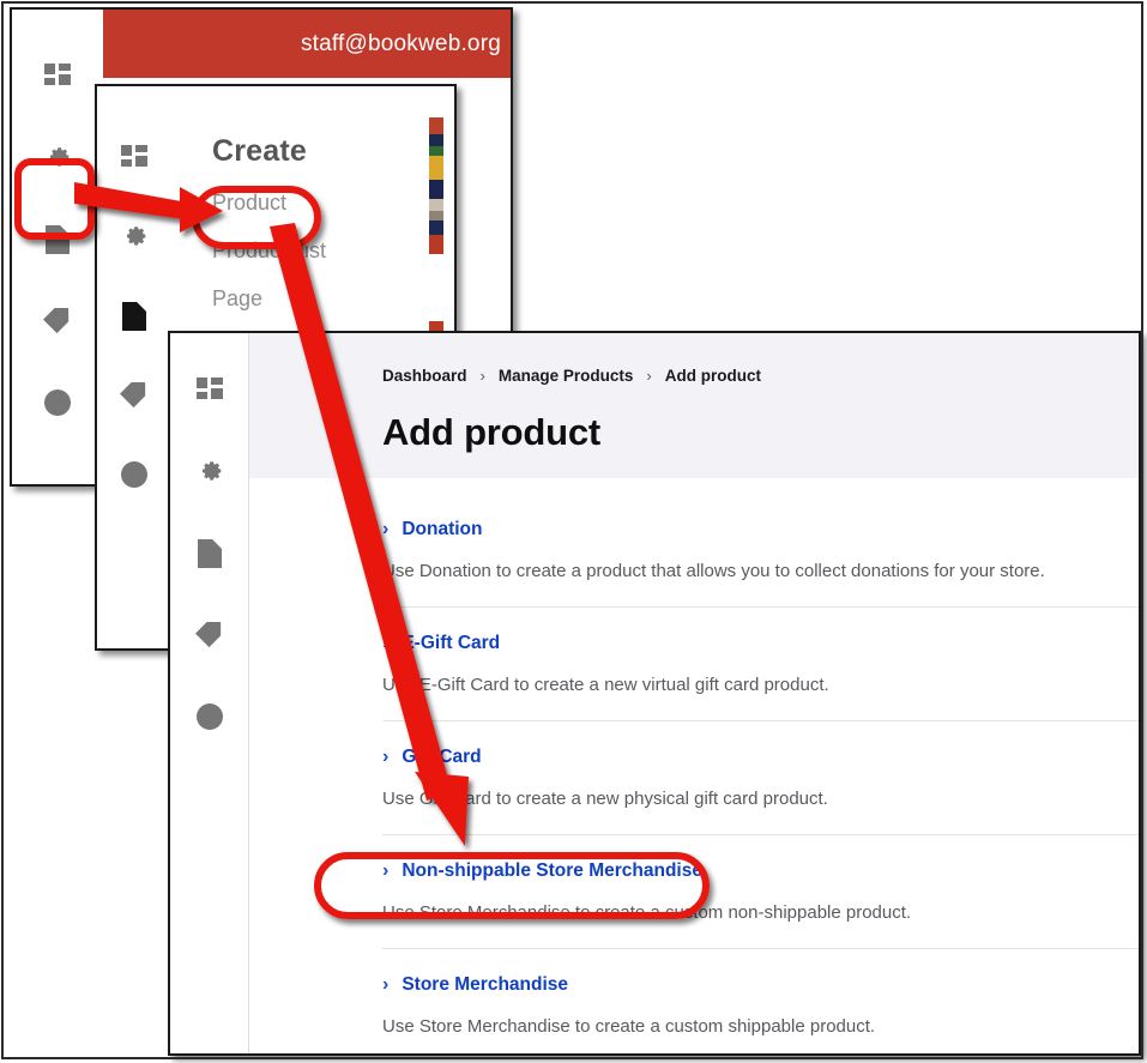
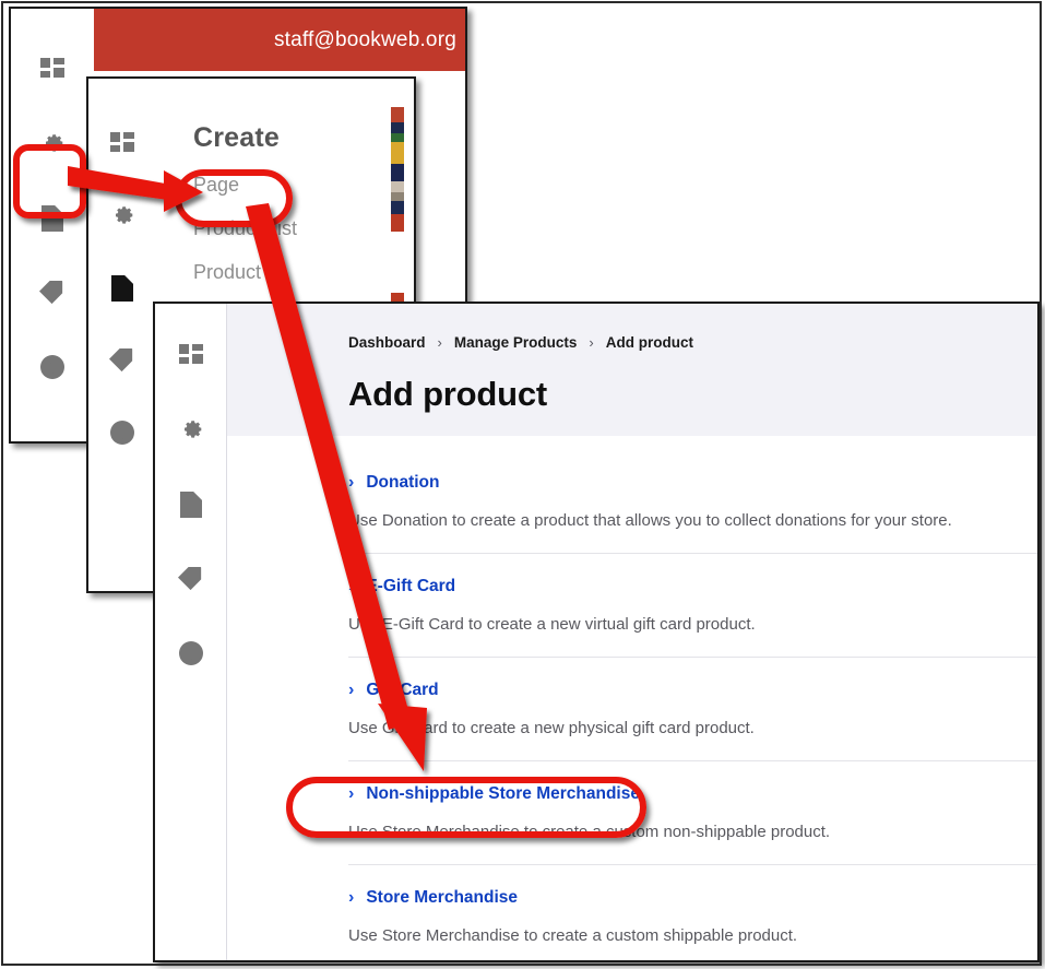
  staff@bookweb.org
  Create
- Product
+ Page
  Producist
- Page
+ Product
  Dashboard
  ›
  Manage Products
  ›
  Add product
  Add product
  ›
  Donation
  se Donation to create a product that allows you to collect donations for your store.
  -Gift Card
  U E-Gift Card to create a new virtual gift card product.
  ›
  Useard to create a new physical gift card product.
  ›
  Non-shippable Store Merchandise
  Use Store Merchandise to create a custom non-shippable product.
  ›
  Store Merchandise
  Use Store Merchandise to create a custom shippable product.
